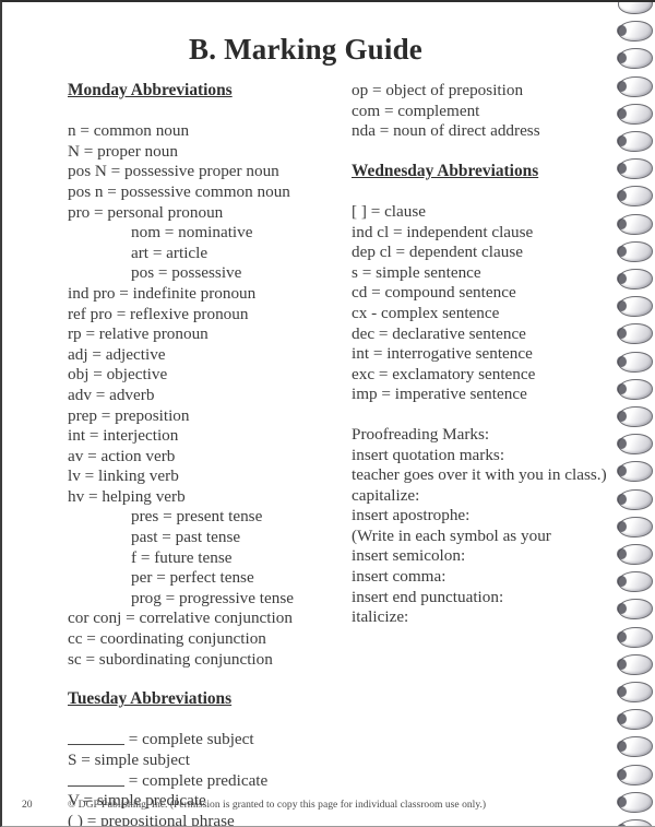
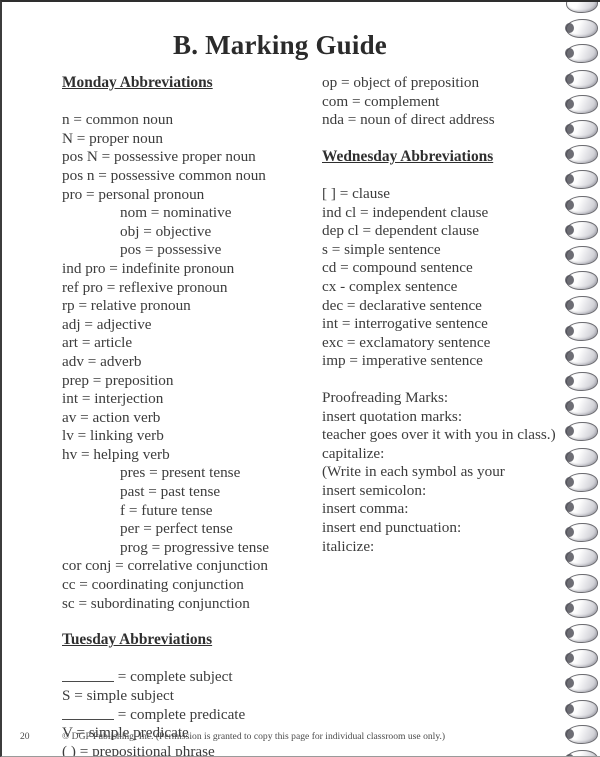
  B. Marking Guide
  Monday Abbreviations
  n = common noun
  N = proper noun
  pos N = possessive proper noun
  pos n = possessive common noun
  pro = personal pronoun
  nom = nominative
- art = article
+ obj = objective
  pos = possessive
  ind pro = indefinite pronoun
  ref pro = reflexive pronoun
  rp = relative pronoun
  adj = adjective
- obj = objective
+ art = article
  adv = adverb
  prep = preposition
  int = interjection
  av = action verb
  lv = linking verb
  hv = helping verb
  pres = present tense
  past = past tense
  f = future tense
  per = perfect tense
  prog = progressive tense
  cor conj = correlative conjunction
  cc = coordinating conjunction
  sc = subordinating conjunction
  Tuesday Abbreviations
  = complete subject
  S = simple subject
  = complete predicate
  V = simple predicate
  ( ) = prepositional phrase
  op = object of preposition
  com = complement
  nda = noun of direct address
  Wednesday Abbreviations
  [ ] = clause
  ind cl = independent clause
  dep cl = dependent clause
  s = simple sentence
  cd = compound sentence
  cx - complex sentence
  dec = declarative sentence
  int = interrogative sentence
  exc = exclamatory sentence
  imp = imperative sentence
  Proofreading Marks:
  insert quotation marks:
  teacher goes over it with you in class.)
  capitalize:
- insert apostrophe:
  (Write in each symbol as your
  insert semicolon:
  insert comma:
  insert end punctuation:
  italicize:
  20
  © DGP Publishing, Inc. (Permission is granted to copy this page for individual classroom use only.)
